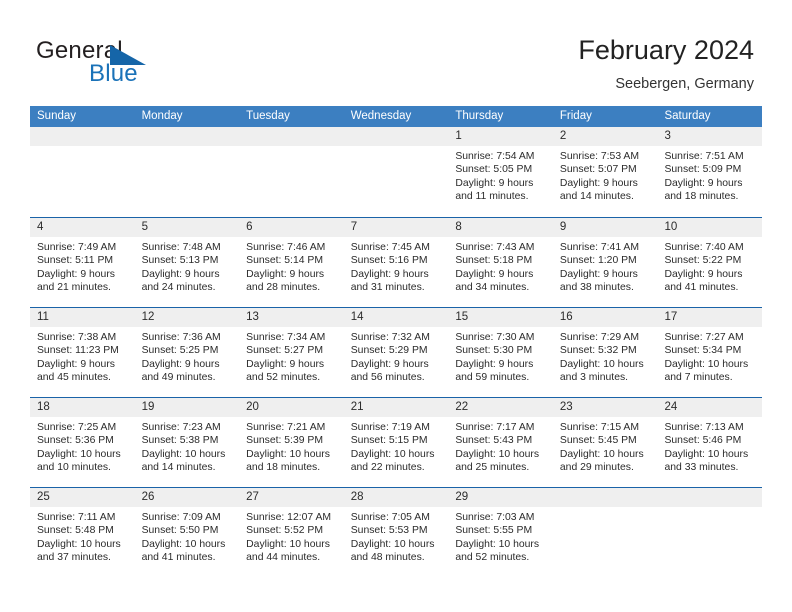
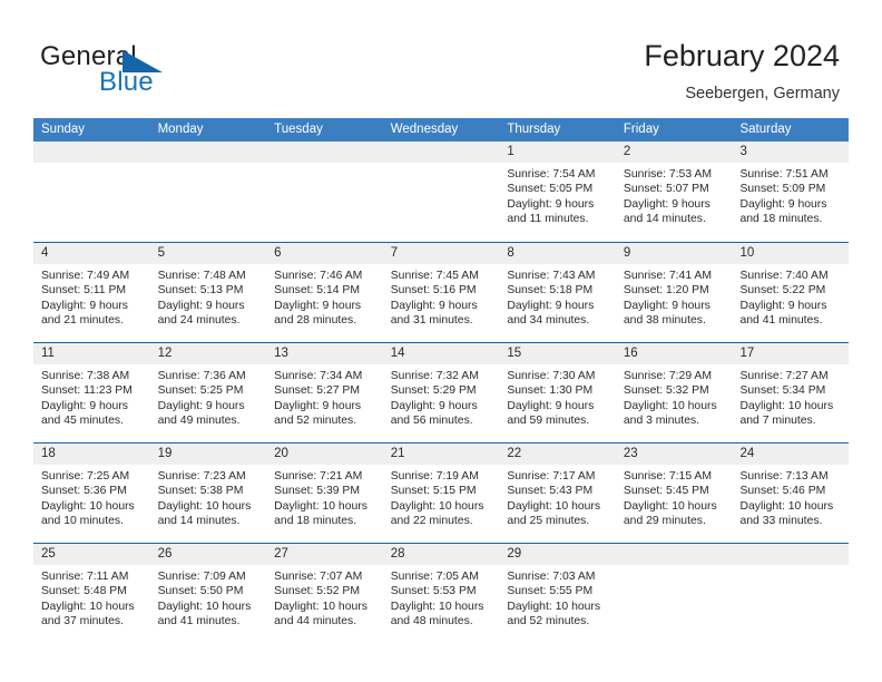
  General
  Blue
  February 2024
  Seebergen, Germany
  Sunday
  Monday
  Tuesday
  Wednesday
  Thursday
  Friday
  Saturday
  1
  Sunrise: 7:54 AM
  Sunset: 5:05 PM
  Daylight: 9 hours
  and 11 minutes.
  2
  Sunrise: 7:53 AM
  Sunset: 5:07 PM
  Daylight: 9 hours
  and 14 minutes.
  3
  Sunrise: 7:51 AM
  Sunset: 5:09 PM
  Daylight: 9 hours
  and 18 minutes.
  4
  Sunrise: 7:49 AM
  Sunset: 5:11 PM
  Daylight: 9 hours
  and 21 minutes.
  5
  Sunrise: 7:48 AM
  Sunset: 5:13 PM
  Daylight: 9 hours
  and 24 minutes.
  6
  Sunrise: 7:46 AM
  Sunset: 5:14 PM
  Daylight: 9 hours
  and 28 minutes.
  7
  Sunrise: 7:45 AM
  Sunset: 5:16 PM
  Daylight: 9 hours
  and 31 minutes.
  8
  Sunrise: 7:43 AM
  Sunset: 5:18 PM
  Daylight: 9 hours
  and 34 minutes.
  9
  Sunrise: 7:41 AM
  Sunset: 1:20 PM
  Daylight: 9 hours
  and 38 minutes.
  10
  Sunrise: 7:40 AM
  Sunset: 5:22 PM
  Daylight: 9 hours
  and 41 minutes.
  11
  Sunrise: 7:38 AM
  Sunset: 11:23 PM
  Daylight: 9 hours
  and 45 minutes.
  12
  Sunrise: 7:36 AM
  Sunset: 5:25 PM
  Daylight: 9 hours
  and 49 minutes.
  13
  Sunrise: 7:34 AM
  Sunset: 5:27 PM
  Daylight: 9 hours
  and 52 minutes.
  14
  Sunrise: 7:32 AM
  Sunset: 5:29 PM
  Daylight: 9 hours
  and 56 minutes.
  15
  Sunrise: 7:30 AM
- Sunset: 5:30 PM
+ Sunset: 1:30 PM
  Daylight: 9 hours
  and 59 minutes.
  16
  Sunrise: 7:29 AM
  Sunset: 5:32 PM
  Daylight: 10 hours
  and 3 minutes.
  17
  Sunrise: 7:27 AM
  Sunset: 5:34 PM
  Daylight: 10 hours
  and 7 minutes.
  18
  Sunrise: 7:25 AM
  Sunset: 5:36 PM
  Daylight: 10 hours
  and 10 minutes.
  19
  Sunrise: 7:23 AM
  Sunset: 5:38 PM
  Daylight: 10 hours
  and 14 minutes.
  20
  Sunrise: 7:21 AM
  Sunset: 5:39 PM
  Daylight: 10 hours
  and 18 minutes.
  21
  Sunrise: 7:19 AM
  Sunset: 5:15 PM
  Daylight: 10 hours
  and 22 minutes.
  22
  Sunrise: 7:17 AM
  Sunset: 5:43 PM
  Daylight: 10 hours
  and 25 minutes.
  23
  Sunrise: 7:15 AM
  Sunset: 5:45 PM
  Daylight: 10 hours
  and 29 minutes.
  24
  Sunrise: 7:13 AM
  Sunset: 5:46 PM
  Daylight: 10 hours
  and 33 minutes.
  25
  Sunrise: 7:11 AM
  Sunset: 5:48 PM
  Daylight: 10 hours
  and 37 minutes.
  26
  Sunrise: 7:09 AM
  Sunset: 5:50 PM
  Daylight: 10 hours
  and 41 minutes.
  27
- Sunrise: 12:07 AM
+ Sunrise: 7:07 AM
  Sunset: 5:52 PM
  Daylight: 10 hours
  and 44 minutes.
  28
  Sunrise: 7:05 AM
  Sunset: 5:53 PM
  Daylight: 10 hours
  and 48 minutes.
  29
  Sunrise: 7:03 AM
  Sunset: 5:55 PM
  Daylight: 10 hours
  and 52 minutes.
